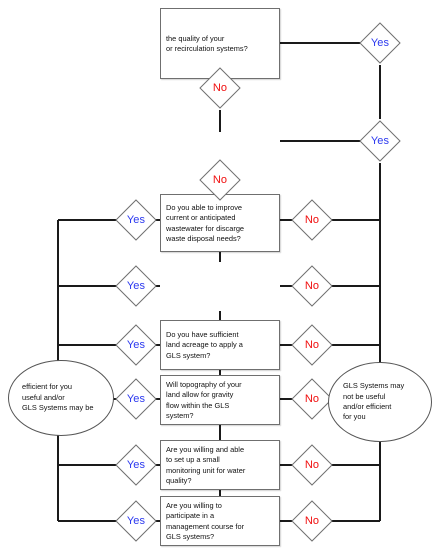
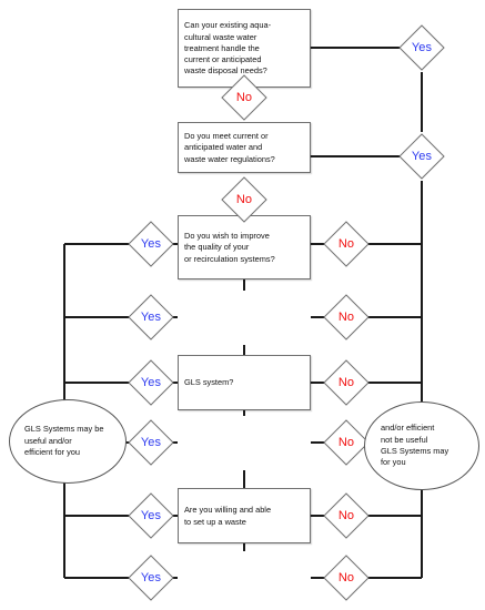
+ Can your existing aqua-
+ cultural waste water
+ treatment handle the
- the quality of your
+ current or anticipated
- or recirculation systems?
+ waste disposal needs?
+ Do you meet current or
+ anticipated water and
+ waste water regulations?
- Do you able to improve
+ Do you wish to improve
- current or anticipated
+ the quality of your
- wastewater for discarge
- waste disposal needs?
+ or recirculation systems?
- Do you have sufficient
- land acreage to apply a
  GLS system?
- Will topography of your
- land allow for gravity
- flow within the GLS
- system?
  Are you willing and able
- to set up a small
+ to set up a waste
- monitoring unit for water
- quality?
- Are you willing to
- participate in a
- management course for
- GLS systems?
  Yes
  Yes
  No
  No
  Yes
  Yes
  Yes
  Yes
  Yes
  Yes
  No
  No
  No
  No
  No
  No
- efficient for you
+ GLS Systems may be
  useful and/or
- GLS Systems may be
+ efficient for you
- GLS Systems may
+ and/or efficient
  not be useful
- and/or efficient
+ GLS Systems may
  for you
